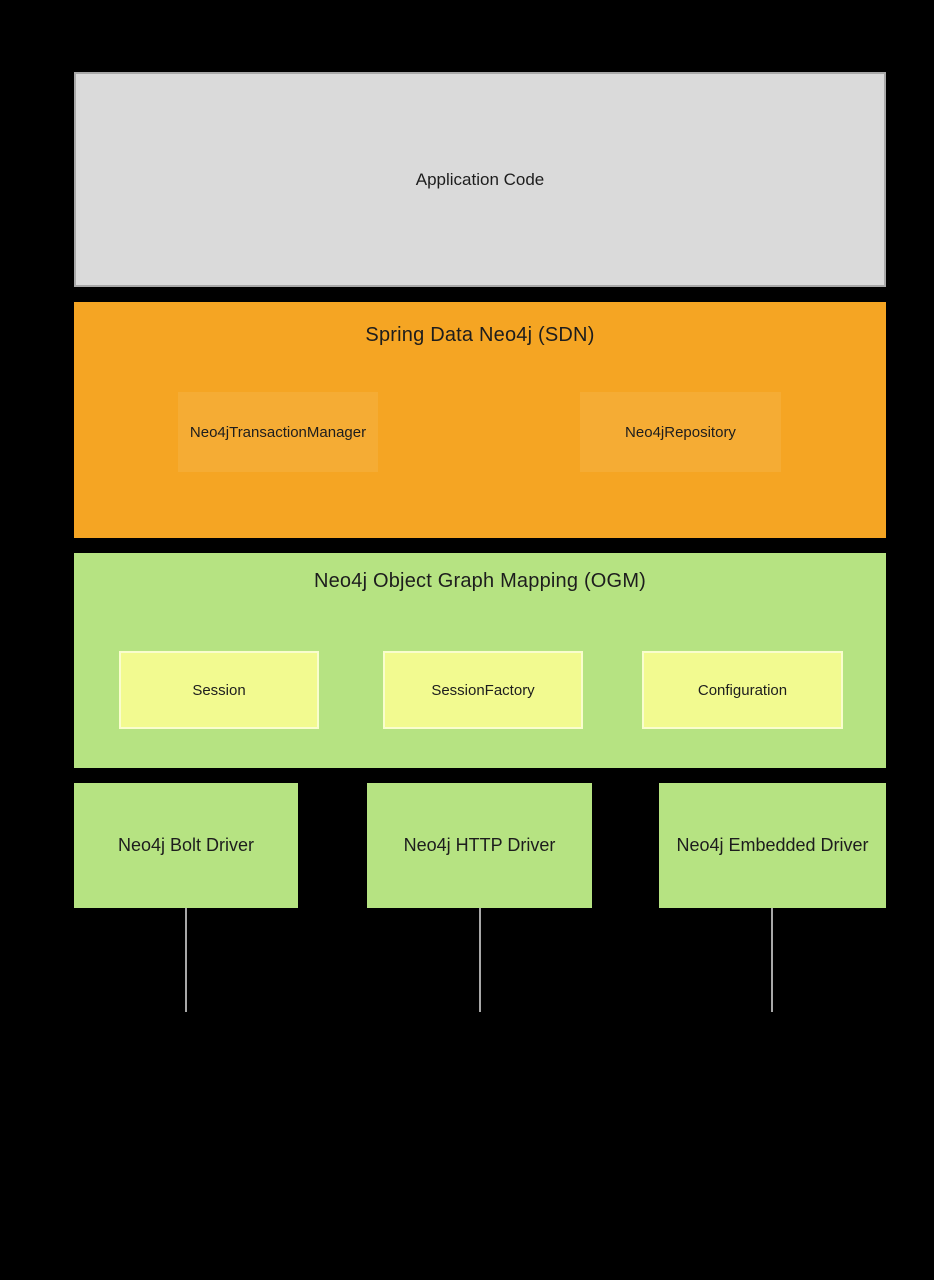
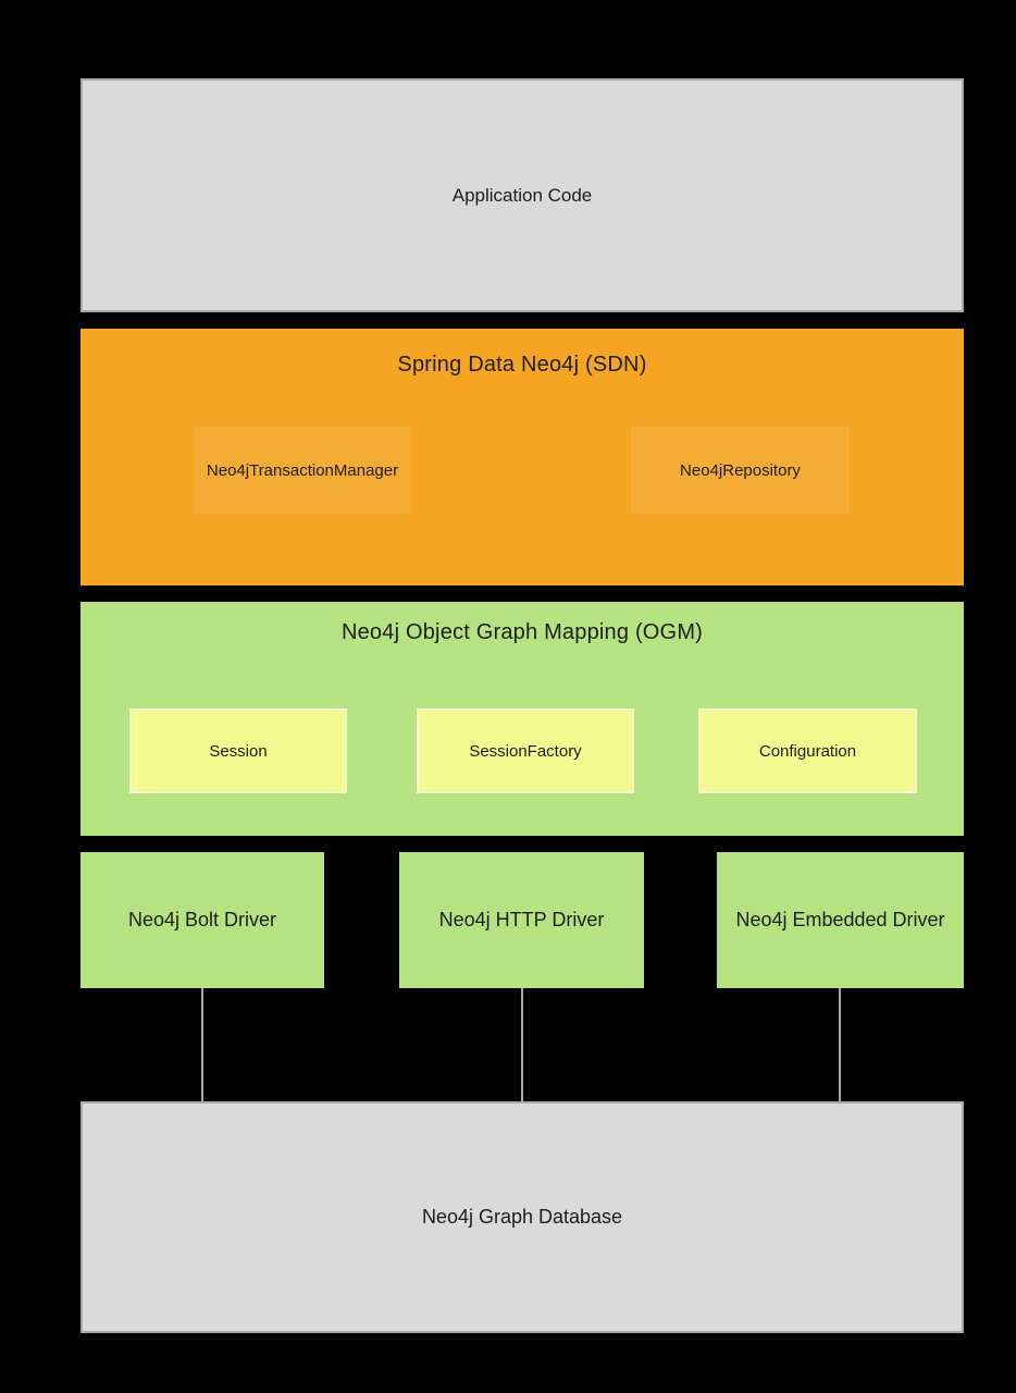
  Application Code
  Spring Data Neo4j (SDN)
  Neo4jTransactionManager
  Neo4jRepository
  Neo4j Object Graph Mapping (OGM)
  Session
  SessionFactory
  Configuration
  Neo4j Bolt Driver
  Neo4j HTTP Driver
  Neo4j Embedded Driver
+ Neo4j Graph Database
